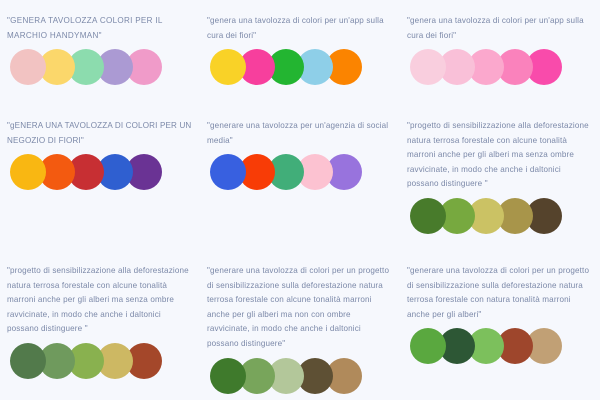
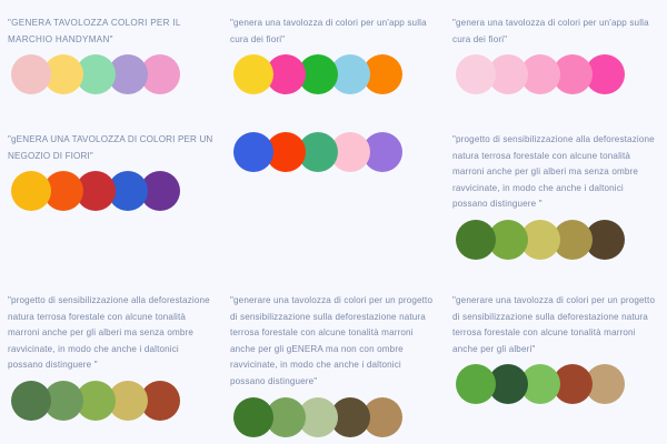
  "GENERA TAVOLOZZA COLORI PER IL MARCHIO HANDYMAN"
  "genera una tavolozza di colori per un'app sulla cura dei fiori"
  "genera una tavolozza di colori per un'app sulla cura dei fiori"
  "gENERA UNA TAVOLOZZA DI COLORI PER UN NEGOZIO DI FIORI"
- "generare una tavolozza per un'agenzia di social media"
  "progetto di sensibilizzazione alla deforestazione natura terrosa forestale con alcune tonalità marroni anche per gli alberi ma senza ombre ravvicinate, in modo che anche i daltonici possano distinguere "
  "progetto di sensibilizzazione alla deforestazione natura terrosa forestale con alcune tonalità marroni anche per gli alberi ma senza ombre ravvicinate, in modo che anche i daltonici possano distinguere "
- "generare una tavolozza di colori per un progetto di sensibilizzazione sulla deforestazione natura terrosa forestale con alcune tonalità marroni anche per gli alberi ma non con ombre ravvicinate, in modo che anche i daltonici possano distinguere"
+ "generare una tavolozza di colori per un progetto di sensibilizzazione sulla deforestazione natura terrosa forestale con alcune tonalità marroni anche per gli gENERA ma non con ombre ravvicinate, in modo che anche i daltonici possano distinguere"
- "generare una tavolozza di colori per un progetto di sensibilizzazione sulla deforestazione natura terrosa forestale con natura tonalità marroni anche per gli alberi"
+ "generare una tavolozza di colori per un progetto di sensibilizzazione sulla deforestazione natura terrosa forestale con alcune tonalità marroni anche per gli alberi"
